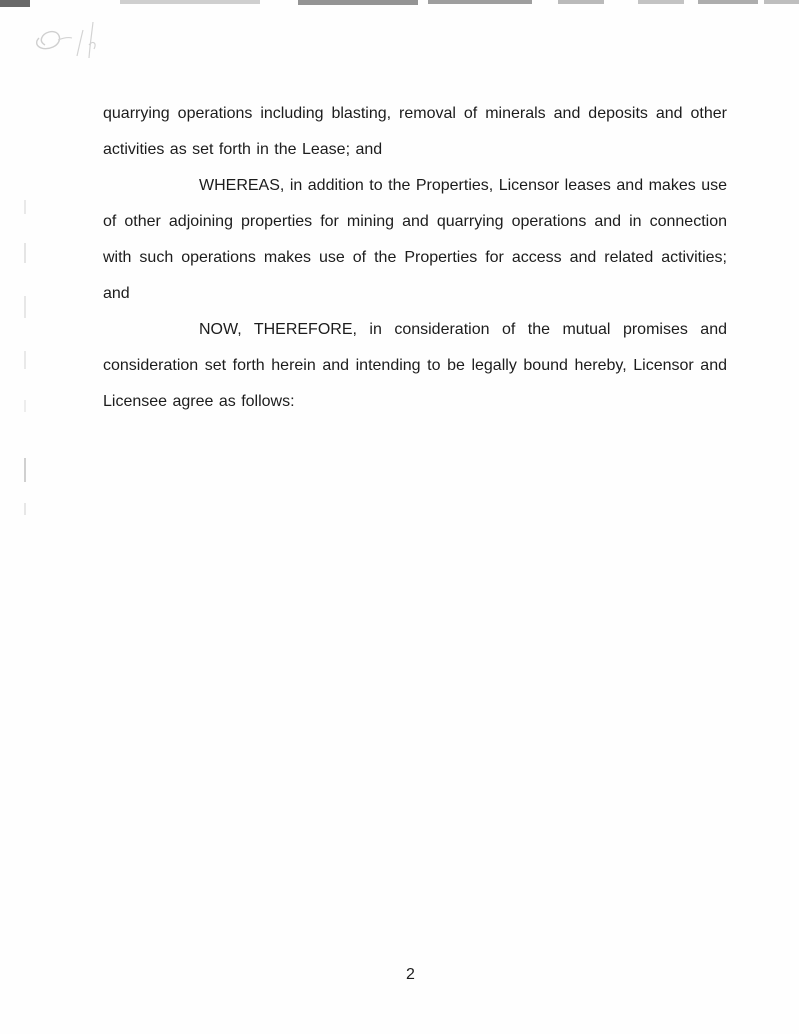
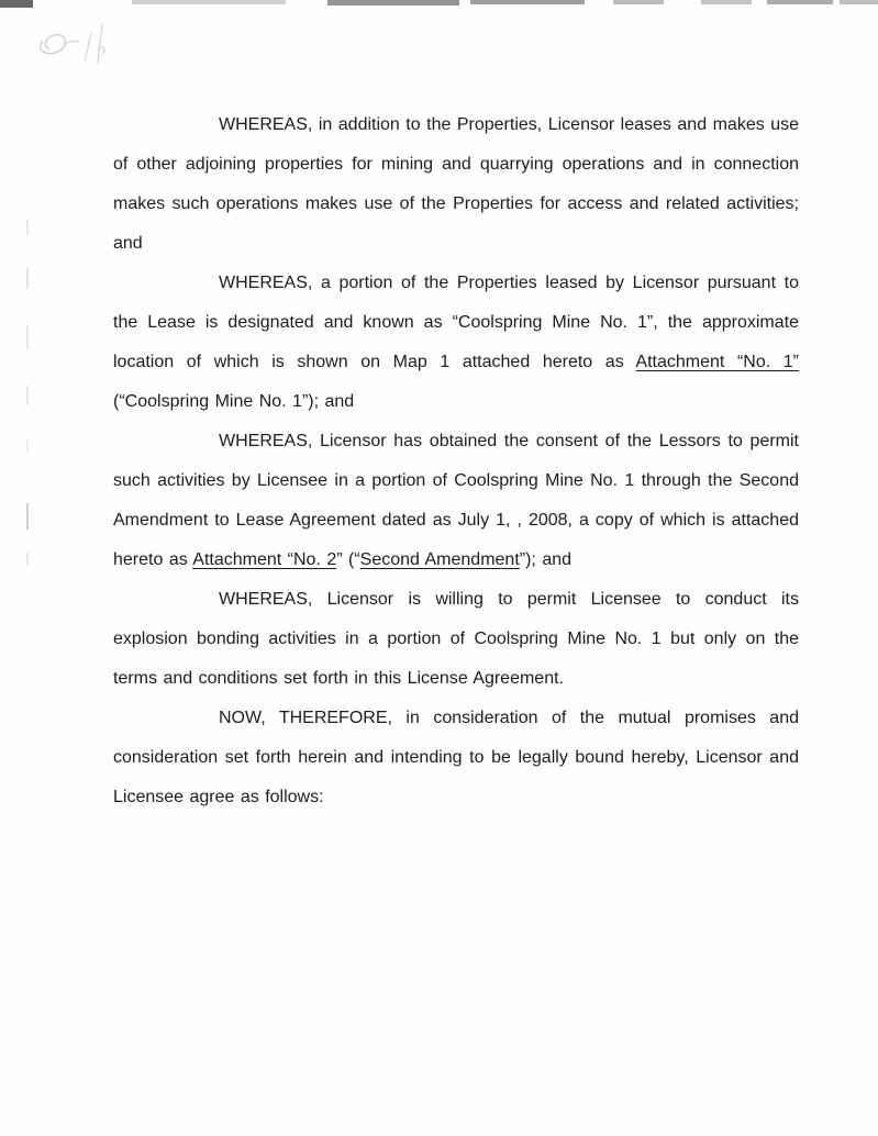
- quarrying operations including blasting, removal of minerals and deposits and other activities as set forth in the Lease; and
- WHEREAS, in addition to the Properties, Licensor leases and makes use of other adjoining properties for mining and quarrying operations and in connection with such operations makes use of the Properties for access and related activities; and
+ WHEREAS, in addition to the Properties, Licensor leases and makes use of other adjoining properties for mining and quarrying operations and in connection makes such operations makes use of the Properties for access and related activities; and
+ WHEREAS, a portion of the Properties leased by Licensor pursuant to the Lease is designated and known as “Coolspring Mine No. 1”, the approximate location of which is shown on Map 1 attached hereto as Attachment “No. 1” (“Coolspring Mine No. 1”); and
+ WHEREAS, Licensor has obtained the consent of the Lessors to permit such activities by Licensee in a portion of Coolspring Mine No. 1 through the Second Amendment to Lease Agreement dated as July 1, , 2008, a copy of which is attached hereto as Attachment “No. 2” (“Second Amendment”); and
+ WHEREAS, Licensor is willing to permit Licensee to conduct its explosion bonding activities in a portion of Coolspring Mine No. 1 but only on the terms and conditions set forth in this License Agreement.
  NOW, THEREFORE, in consideration of the mutual promises and consideration set forth herein and intending to be legally bound hereby, Licensor and Licensee agree as follows:
- 2
